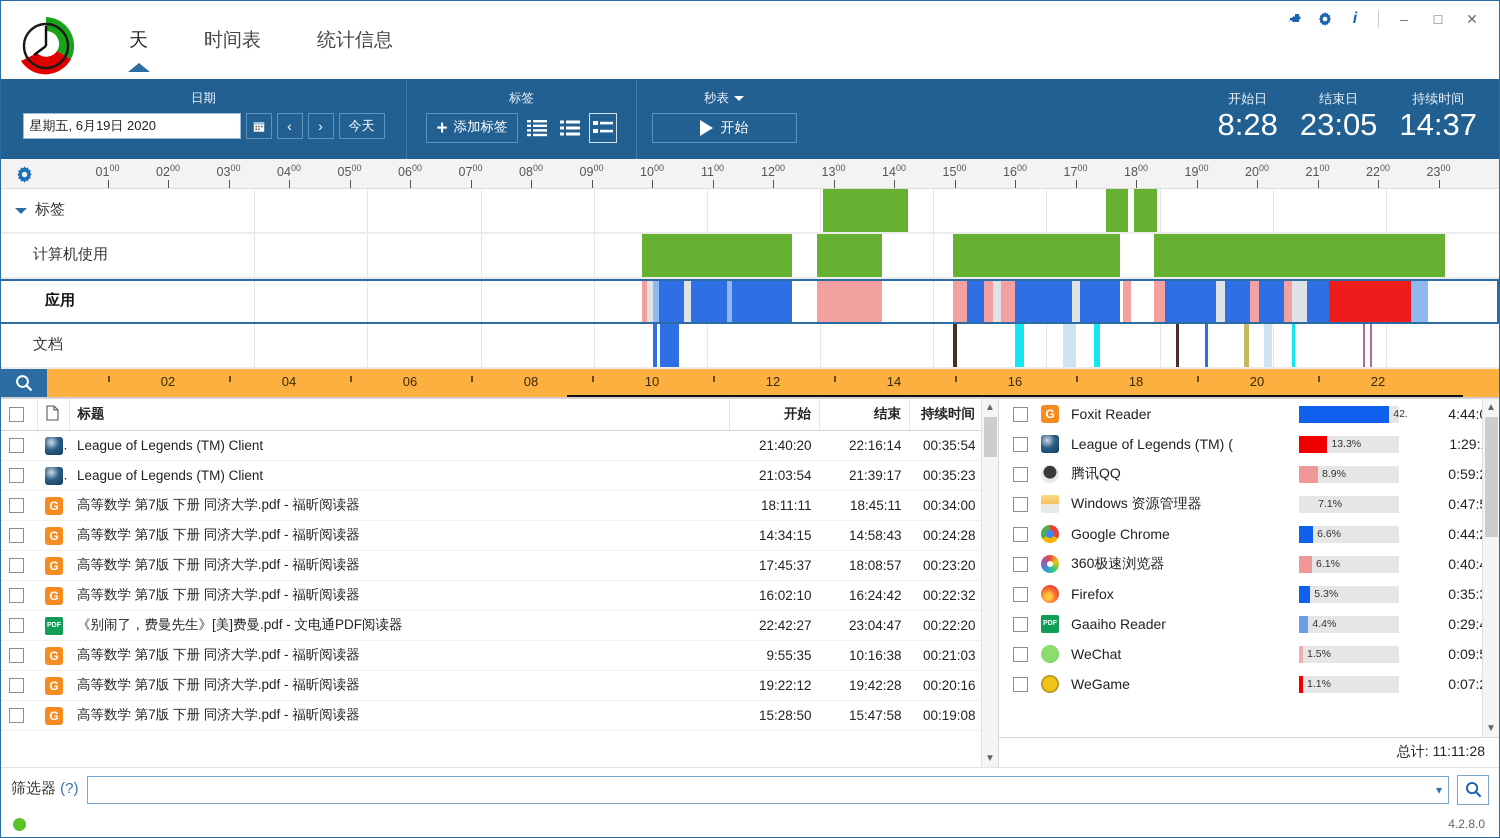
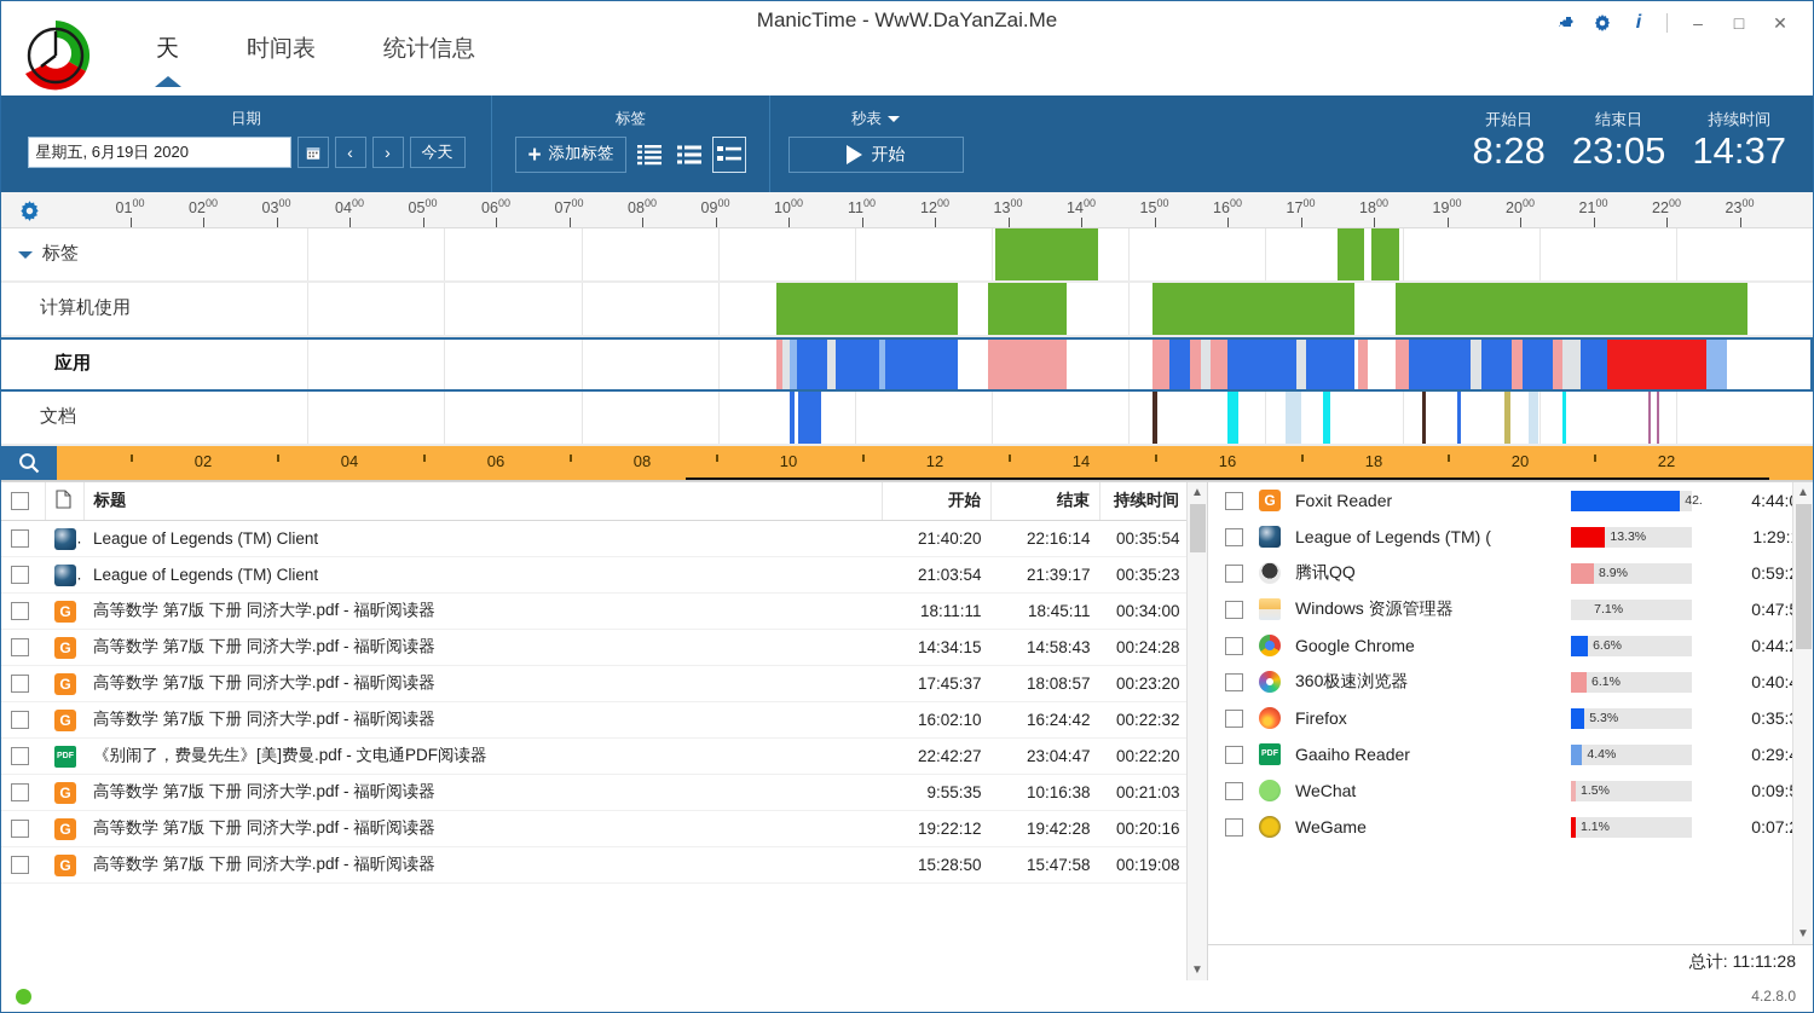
+ ManicTime - WwW.DaYanZai.Me
  天
  时间表
  统计信息
  i
  –
  □
  ✕
  日期
  星期五, 6月19日 2020
  ‹
  ›
  今天
  标签
  +
  添加标签
  秒表
  开始
  开始日
  8:28
  结束日
  23:05
  持续时间
  14:37
  0100
  0200
  0300
  0400
  0500
  0600
  0700
  0800
  0900
  1000
  1100
  1200
  1300
  1400
  1500
  1600
  1700
  1800
  1900
  2000
  2100
  2200
  2300
  标签
  计算机使用
  应用
  文档
  02
  04
  06
  08
  10
  12
  14
  16
  18
  20
  22
  		标题	开始	结束	持续时间
  		League of Legends (TM) Client	21:40:20	22:16:14	00:35:54
  		League of Legends (TM) Client	21:03:54	21:39:17	00:35:23
  	G	高等数学 第7版 下册 同济大学.pdf - 福昕阅读器	18:11:11	18:45:11	00:34:00
  	G	高等数学 第7版 下册 同济大学.pdf - 福昕阅读器	14:34:15	14:58:43	00:24:28
  	G	高等数学 第7版 下册 同济大学.pdf - 福昕阅读器	17:45:37	18:08:57	00:23:20
  	G	高等数学 第7版 下册 同济大学.pdf - 福昕阅读器	16:02:10	16:24:42	00:22:32
  		《别闹了，费曼先生》[美]费曼.pdf - 文电通PDF阅读器	22:42:27	23:04:47	00:22:20
  	G	高等数学 第7版 下册 同济大学.pdf - 福昕阅读器	9:55:35	10:16:38	00:21:03
  	G	高等数学 第7版 下册 同济大学.pdf - 福昕阅读器	19:22:12	19:42:28	00:20:16
  	G	高等数学 第7版 下册 同济大学.pdf - 福昕阅读器	15:28:50	15:47:58	00:19:08
  ▲
  ▼
  	G	Foxit Reader	42.	4:44:
  		League of Legends (TM) (	13.3%	1:29:
  		腾讯QQ	8.9%	0:59:
  		Windows 资源管理器	7.1%	0:47:
  		Google Chrome	6.6%	0:44:
  		360极速浏览器	6.1%	0:40:
  		Firefox	5.3%	0:35:
  		Gaaiho Reader	4.4%	0:29:
  		WeChat	1.5%	0:09:
  		WeGame	1.1%	0:07:
  ▲
  ▼
  总计: 11:11:28
- 筛选器 (?)
- ▾
  4.2.8.0
